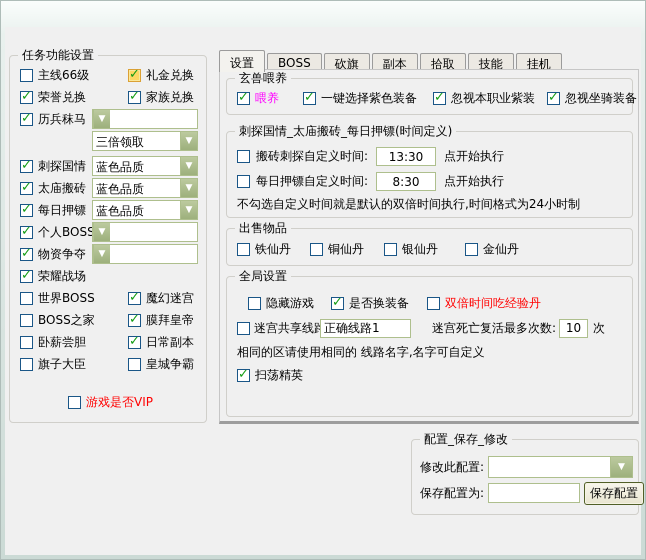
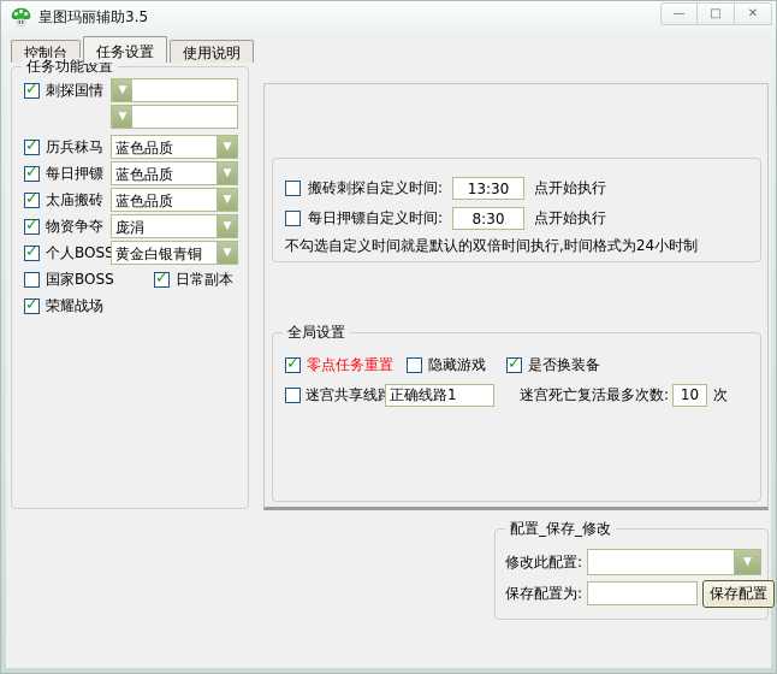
+ 皇图玛丽辅助3.5
+ —
+ □
+ ✕
+ 控制台
+ 任务设置
+ 使用说明
  任务功能设置
- 主线66级
- 礼金兑换
- 荣誉兑换
- 家族兑换
- 历兵秣马
+ 刺探国情
  ▼
- 三倍领取
  ▼
- 刺探国情
+ 历兵秣马
  蓝色品质
  ▼
- 太庙搬砖
+ 每日押镖
  蓝色品质
  ▼
- 每日押镖
+ 太庙搬砖
  蓝色品质
  ▼
- 个人BOSS
+ 物资争夺
+ 庞涓
  ▼
- 物资争夺
+ 个人BOSS
+ 黄金白银青铜
  ▼
+ 国家BOSS
- 荣耀战场
+ 日常副本
- 世界BOSS
- 魔幻迷宫
- BOSS之家
- 膜拜皇帝
- 卧薪尝胆
- 日常副本
+ 荣耀战场
- 旗子大臣
- 皇城争霸
- 游戏是否VIP
- 设置
- BOSS
- 砍旗
- 副本
- 拾取
- 技能
- 挂机
- 玄兽喂养
- 喂养
- 一键选择紫色装备
- 忽视本职业紫装
- 忽视坐骑装备
- 刺探国情_太庙搬砖_每日押镖(时间定义)
  搬砖刺探自定义时间:
  13:30
  点开始执行
  每日押镖自定义时间:
  8:30
  点开始执行
  不勾选自定义时间就是默认的双倍时间执行,时间格式为24小时制
- 出售物品
- 铁仙丹
- 铜仙丹
- 银仙丹
- 金仙丹
  全局设置
+ 零点任务重置
  隐藏游戏
  是否换装备
- 双倍时间吃经验丹
  迷宫共享线
  正确线路1
  迷宫死亡复活最多次数:
  10
  次
- 相同的区请使用相同的 线路名字,名字可自定义
- 扫荡精英
  配置_保存_修改
  修改此配置:
  ▼
  保存配置为:
  保存配置
